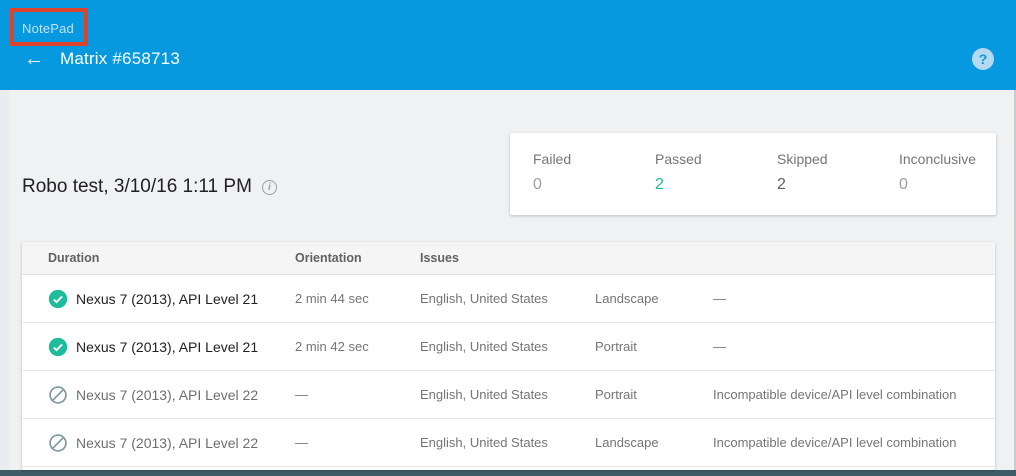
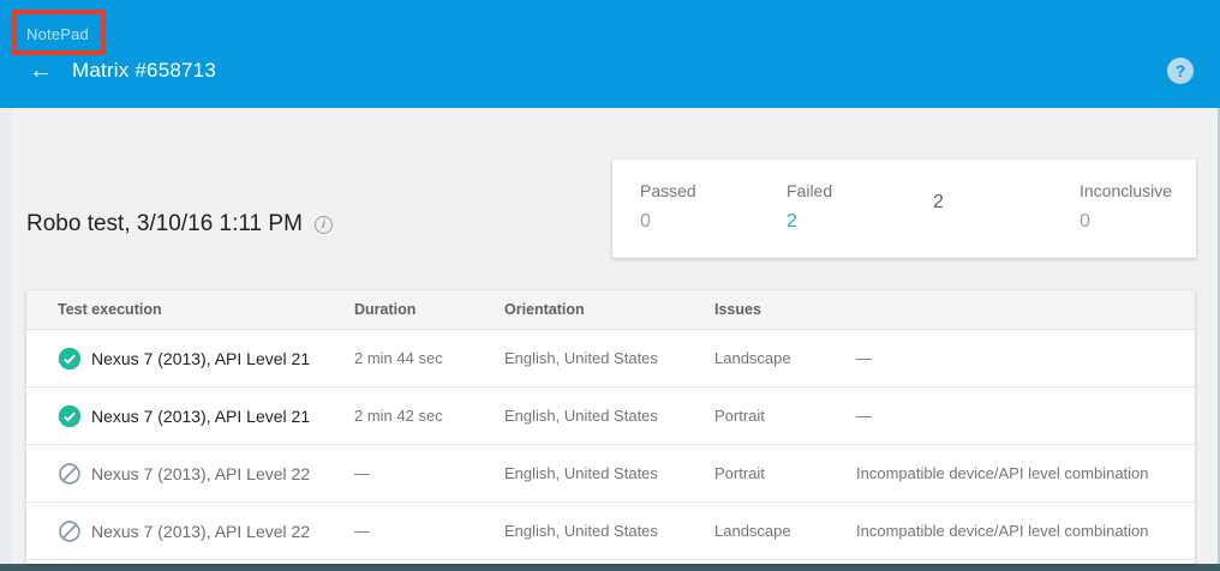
  NotePad
  ←
  Matrix #658713
  ?
  Robo test, 3/10/16 1:11 PM
  i
- Failed
+ Passed
  0
- Passed
+ Failed
  2
- Skipped
  2
  Inconclusive
  0
+ Test execution
  Duration
  Orientation
  Issues
  Nexus 7 (2013), API Level 21
  2 min 44 sec
  English, United States
  Landscape
  —
  Nexus 7 (2013), API Level 21
  2 min 42 sec
  English, United States
  Portrait
  —
  Nexus 7 (2013), API Level 22
  —
  English, United States
  Portrait
  Incompatible device/API level combination
  Nexus 7 (2013), API Level 22
  —
  English, United States
  Landscape
  Incompatible device/API level combination
